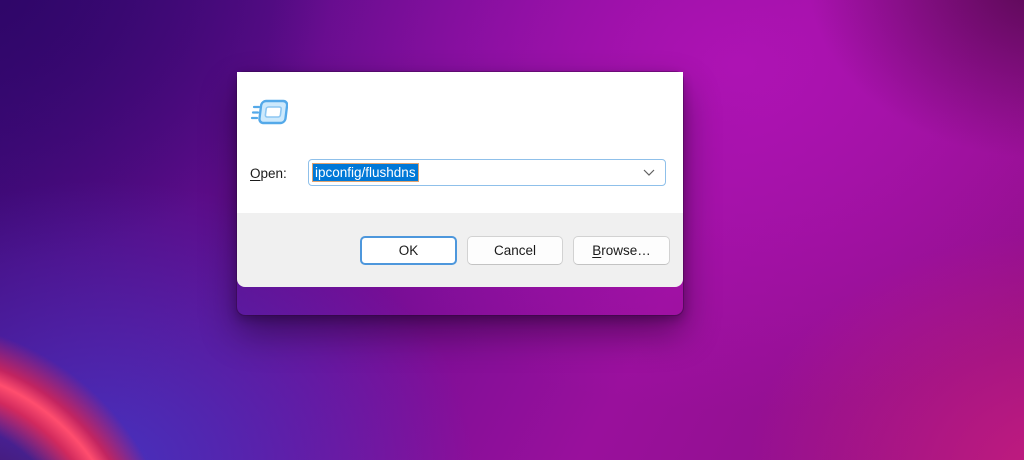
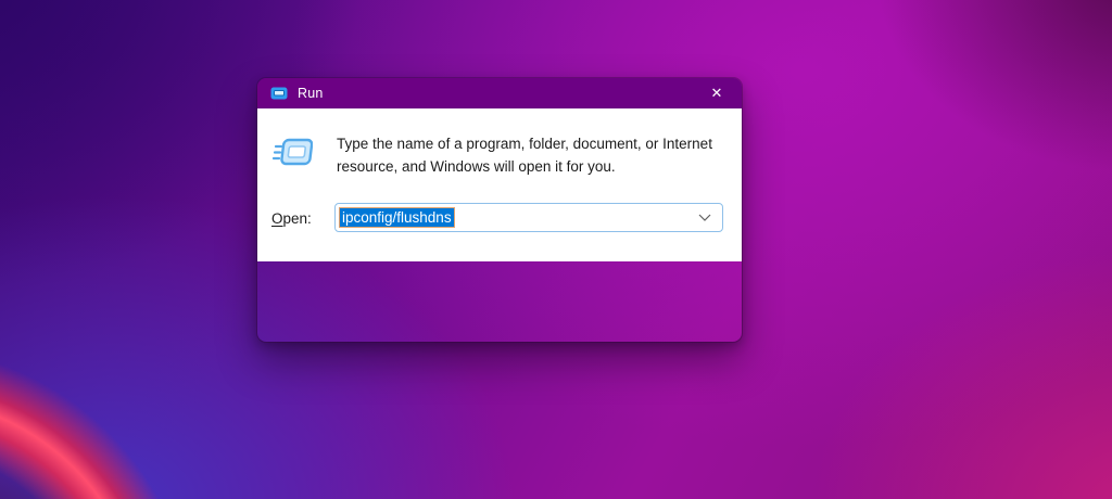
+ Run
+ ✕
+ Type the name of a program, folder, document, or Internet resource, and Windows will open it for you.
  Open:
  ipconfig/flushdns
- OK
- Cancel
- Browse…
